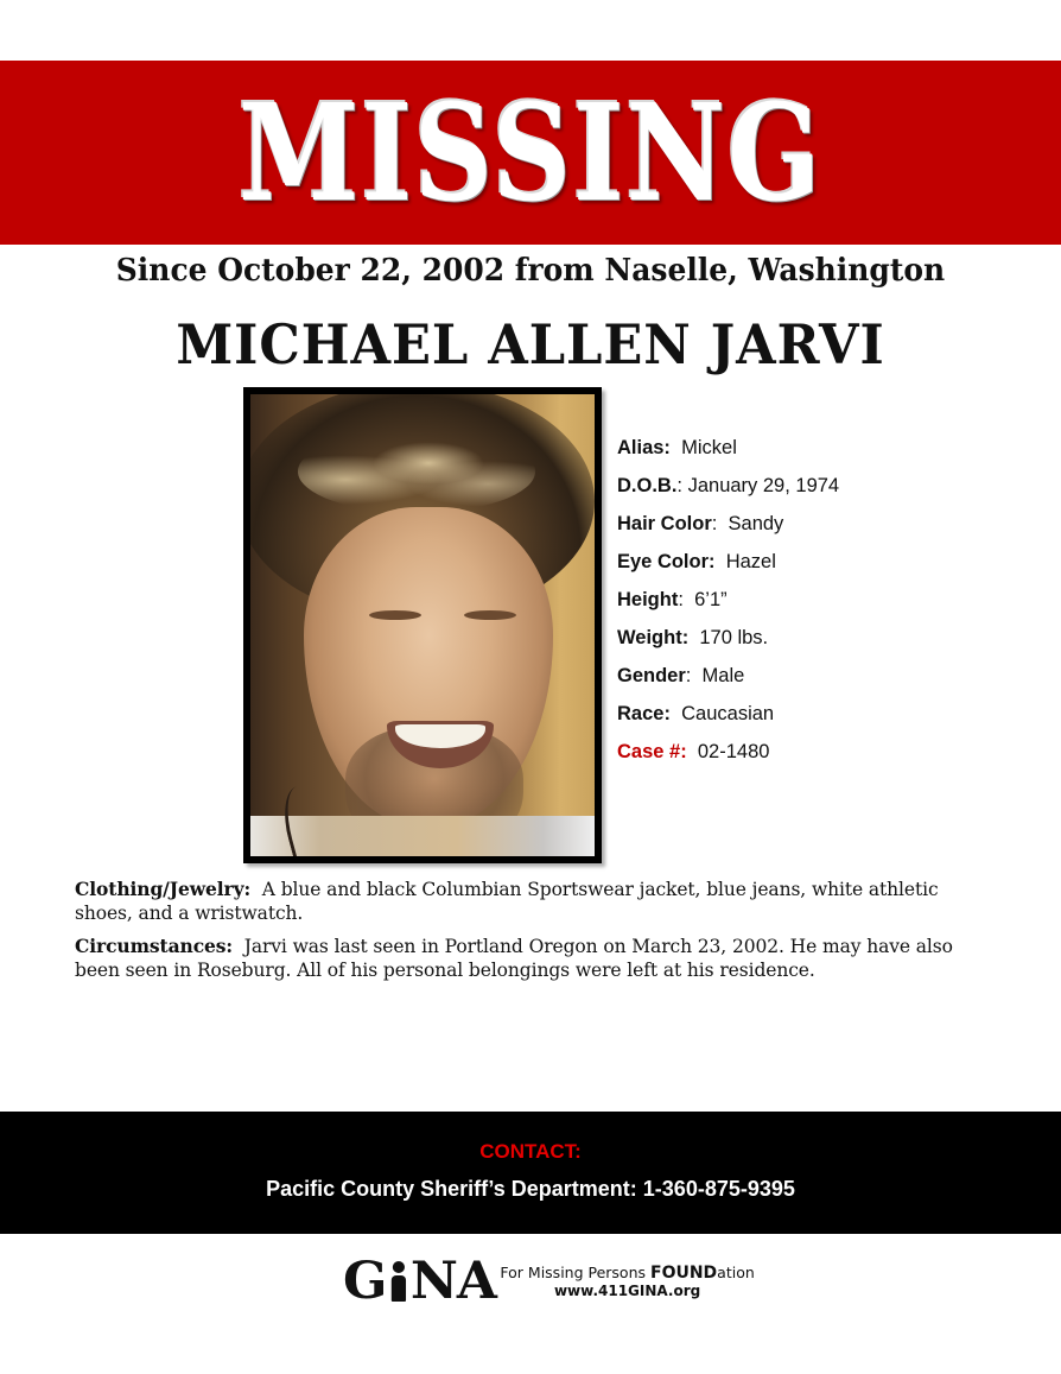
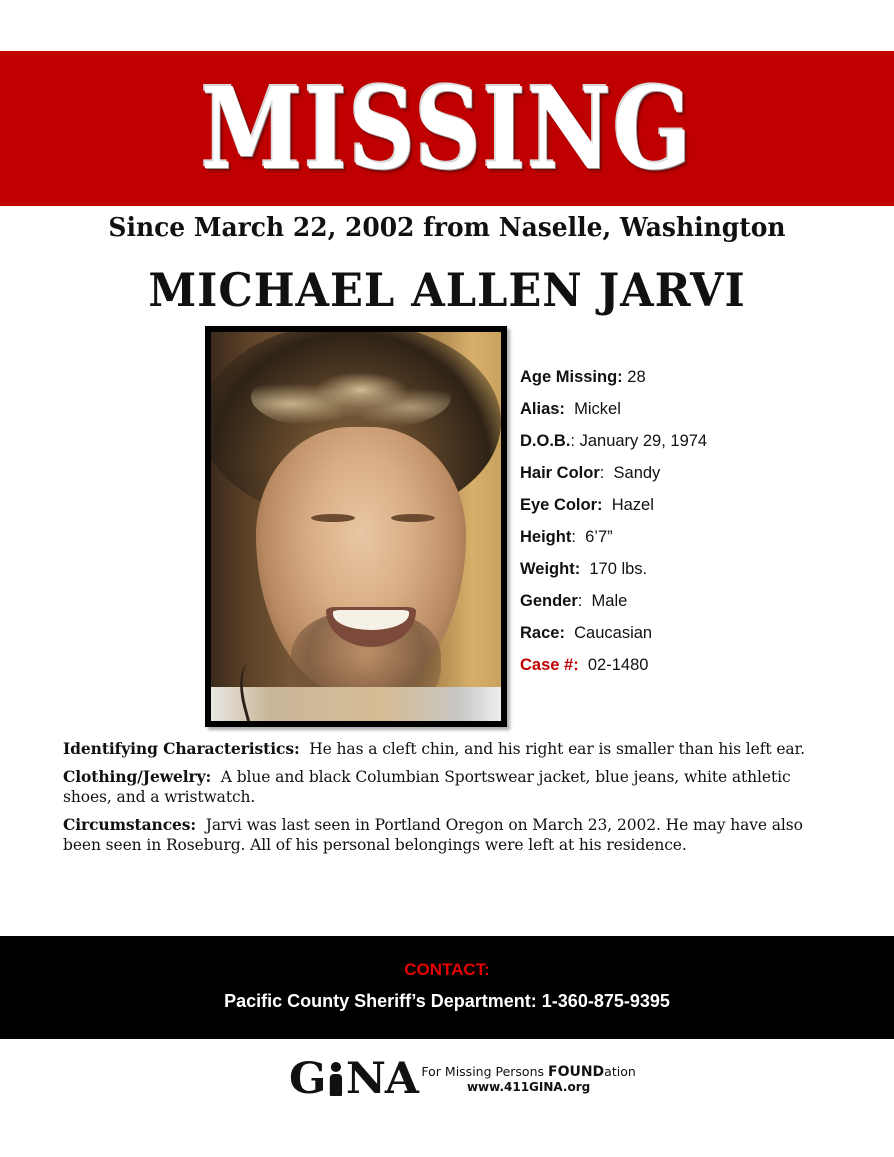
  MISSING
- Since October 22, 2002 from Naselle, Washington
+ Since March 22, 2002 from Naselle, Washington
  MICHAEL ALLEN JARVI
+ Age Missing: 28
  Alias: Mickel
  D.O.B.: January 29, 1974
  Hair Color: Sandy
  Eye Color: Hazel
- Height: 6’1”
+ Height: 6’7”
  Weight: 170 lbs.
  Gender: Male
  Race: Caucasian
  Case #: 02-1480
+ Identifying Characteristics: He has a cleft chin, and his right ear is smaller than his left ear.
  Clothing/Jewelry: A blue and black Columbian Sportswear jacket, blue jeans, white athletic shoes, and a wristwatch.
  Circumstances: Jarvi was last seen in Portland Oregon on March 23, 2002. He may have also been seen in Roseburg. All of his personal belongings were left at his residence.
  CONTACT:
  Pacific County Sheriff’s Department: 1-360-875-9395
  G
  NA
  For Missing Persons FOUNDation
  www.411GINA.org
